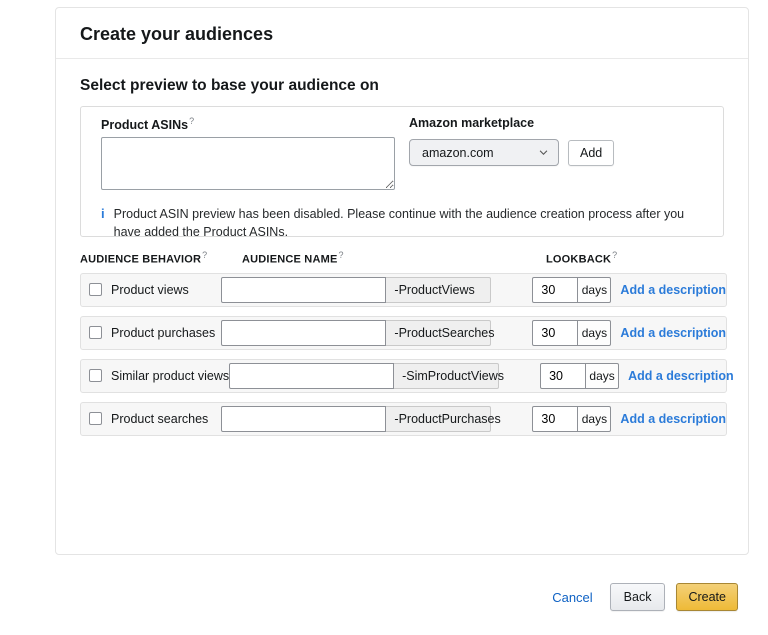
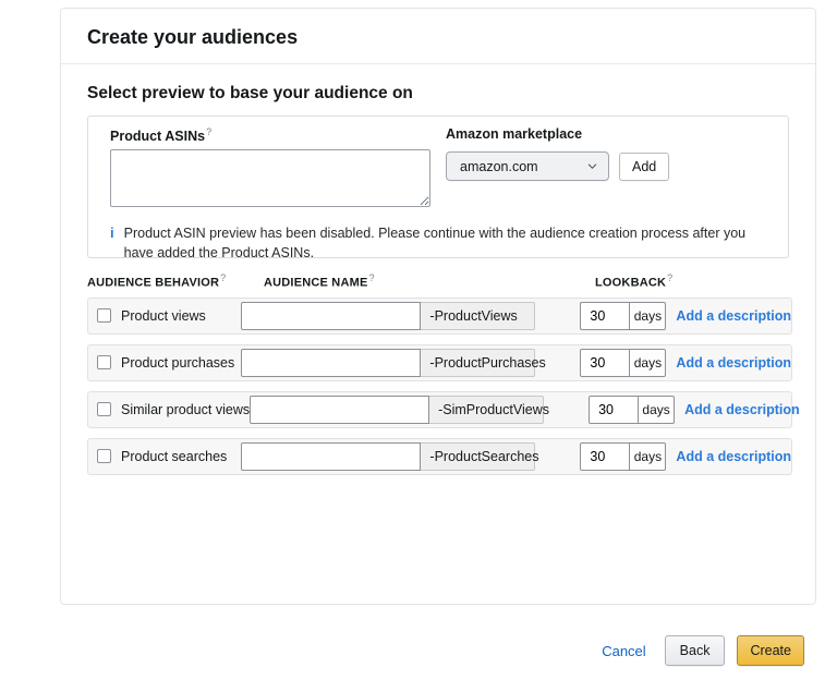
  Create your audiences
  Select preview to base your audience on
  Product ASINs?
  Amazon marketplace
  amazon.com
  Add
  i
  Product ASIN preview has been disabled. Please continue with the audience creation process after you have added the Product ASINs.
  AUDIENCE BEHAVIOR?
  AUDIENCE NAME?
  LOOKBACK?
  Product views
  -ProductViews
  30
  days
  Add a description
  Product purchases
- -ProductSearches
+ -ProductPurchases
  30
  days
  Add a description
  Similar product views
  -SimProductViews
  30
  days
  Add a description
  Product searches
- -ProductPurchases
+ -ProductSearches
  30
  days
  Add a description
  Cancel
  Back
  Create
